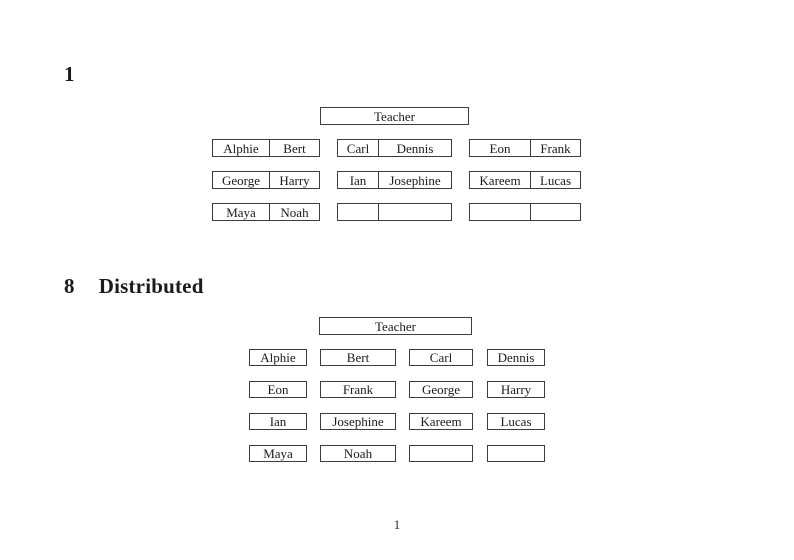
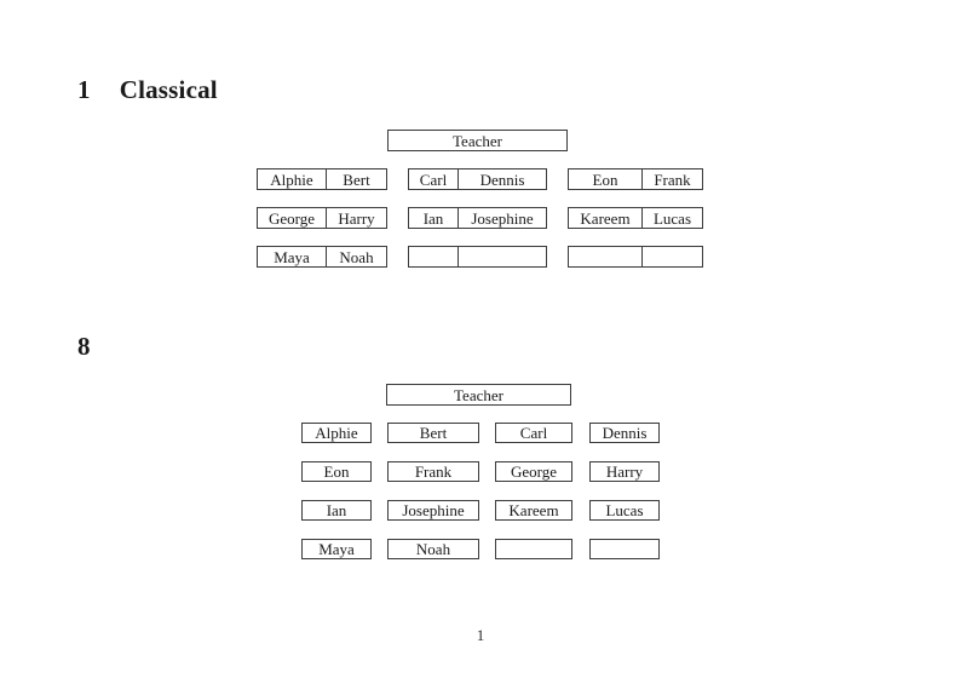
  1
+ Classical
  Teacher
  Alphie
  Bert
  Carl
  Dennis
  Eon
  Frank
  George
  Harry
  Ian
  Josephine
  Kareem
  Lucas
  Maya
  Noah
  8
- Distributed
  Teacher
  Alphie
  Bert
  Carl
  Dennis
  Eon
  Frank
  George
  Harry
  Ian
  Josephine
  Kareem
  Lucas
  Maya
  Noah
  1
